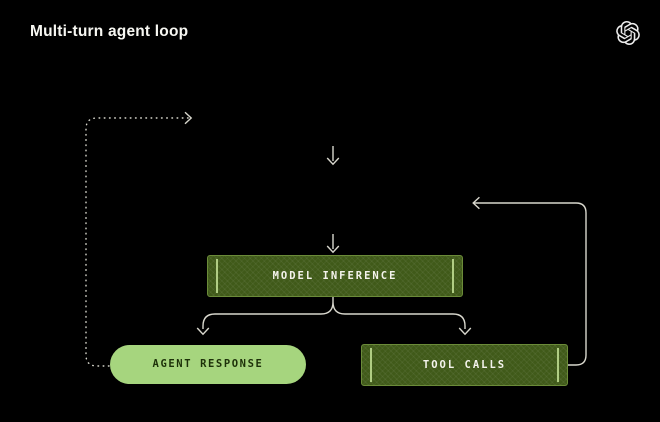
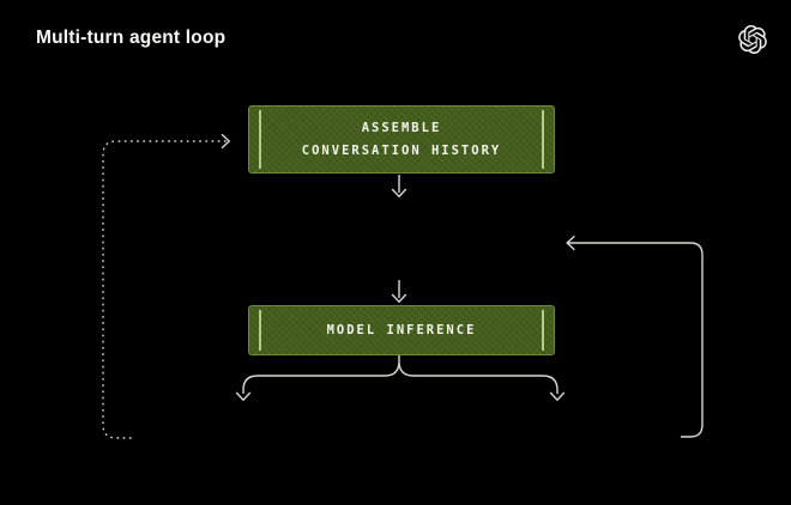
  Multi-turn agent loop
+ ASSEMBLE
+ CONVERSATION HISTORY
  MODEL INFERENCE
- AGENT RESPONSE
- TOOL CALLS
